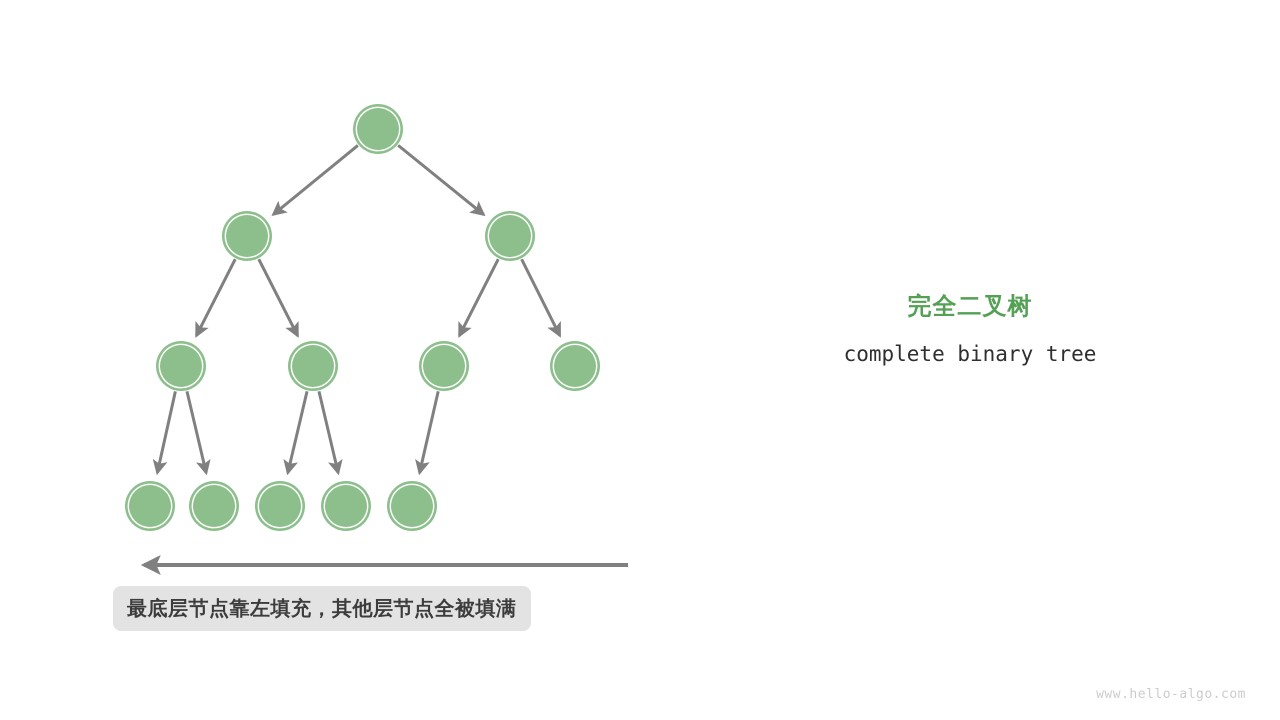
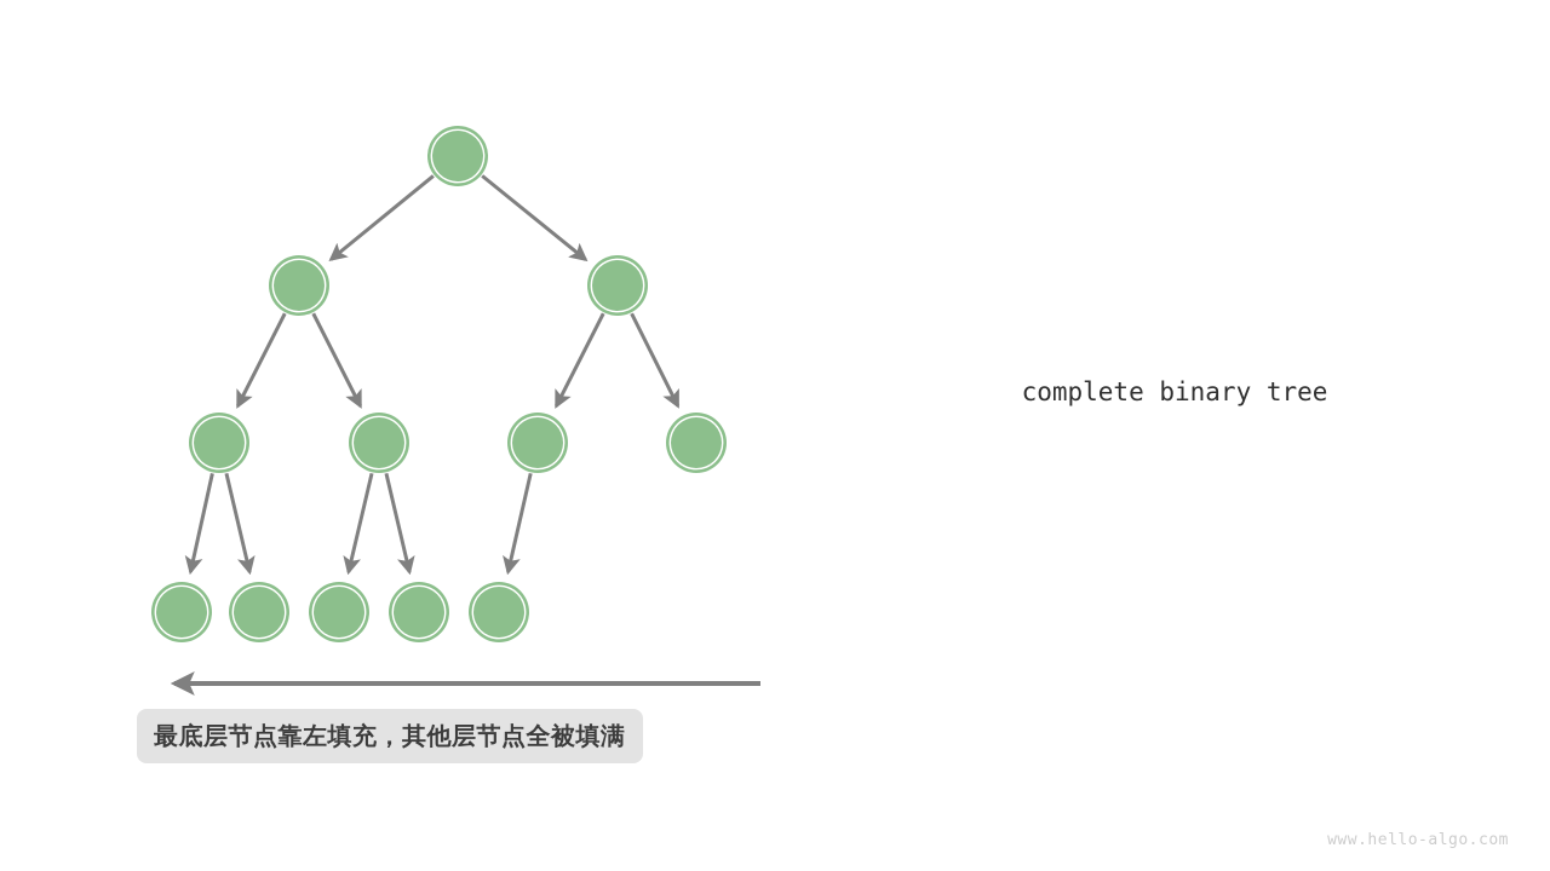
- 完全二叉树
  complete binary tree
  最底层节点靠左填充，其他层节点全被填满
  www.hello-algo.com
